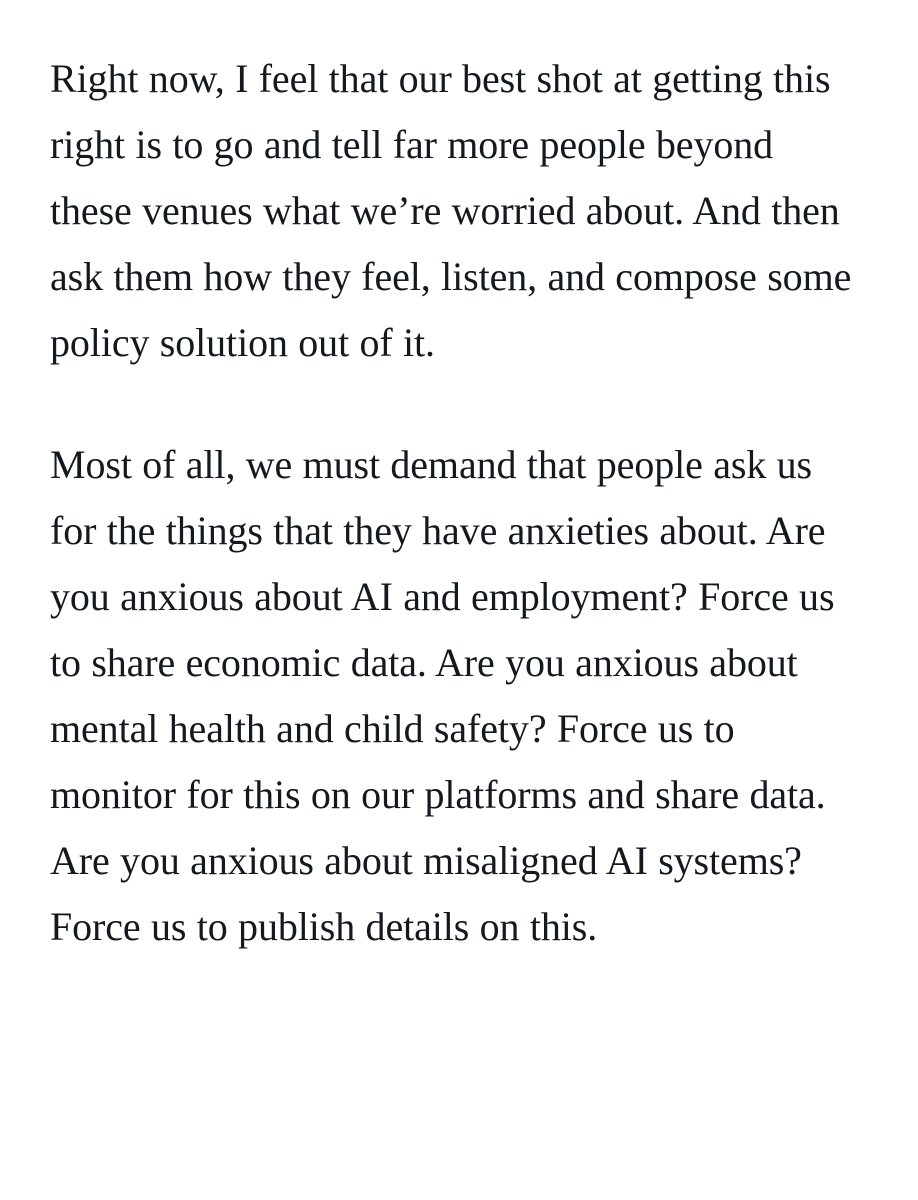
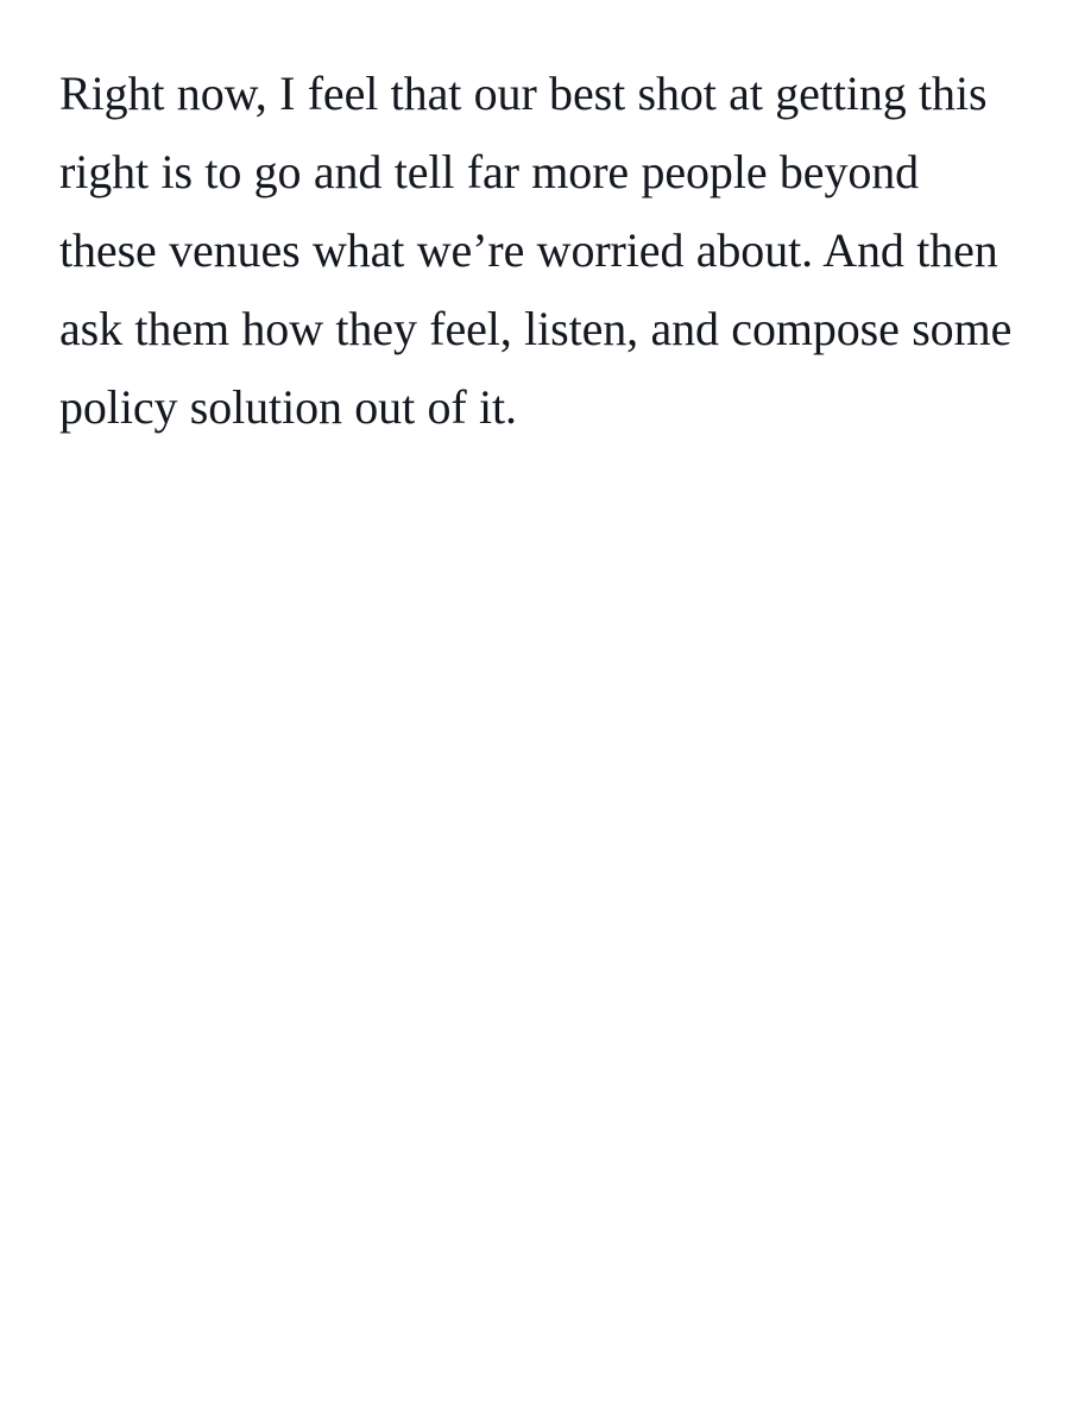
  Right now, I feel that our best shot at getting this right is to go and tell far more people beyond these venues what we’re worried about. And then ask them how they feel, listen, and compose some policy solution out of it.
- Most of all, we must demand that people ask us for the things that they have anxieties about. Are you anxious about AI and employment? Force us to share economic data. Are you anxious about mental health and child safety? Force us to monitor for this on our platforms and share data. Are you anxious about misaligned AI systems? Force us to publish details on this.
